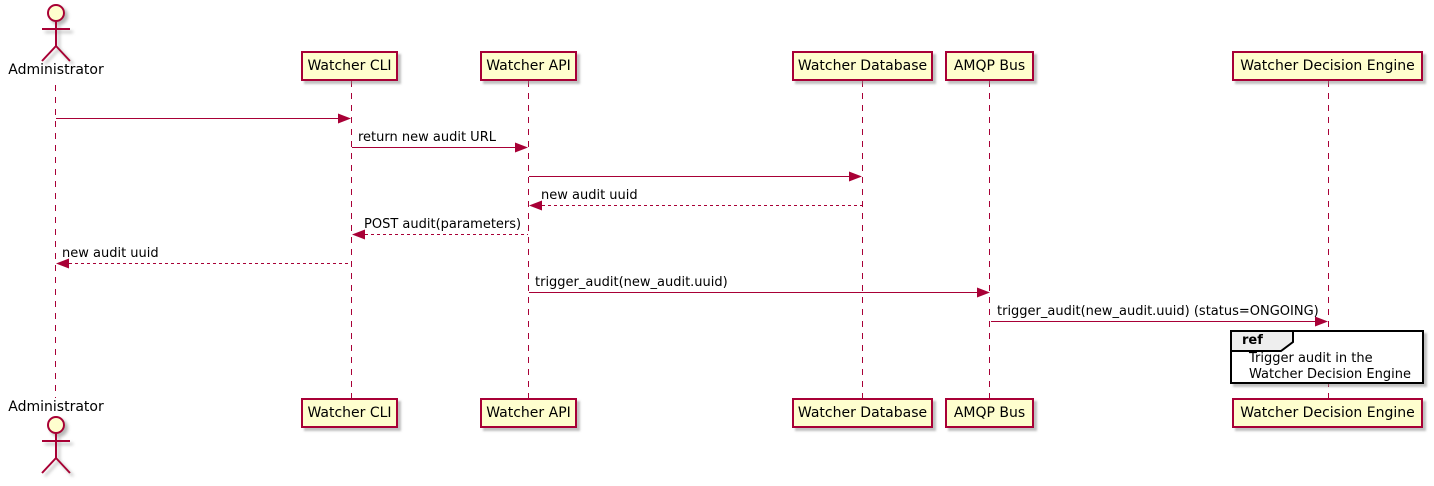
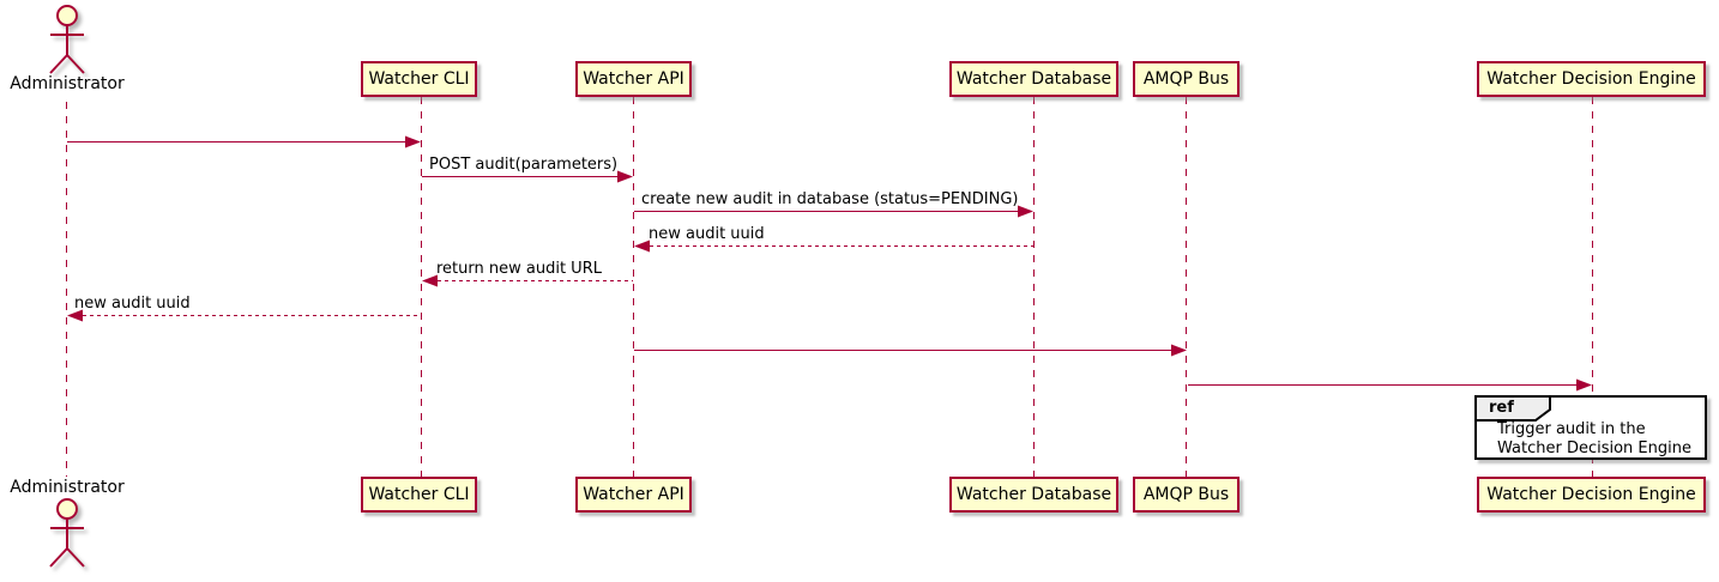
  Administrator
  Administrator
  Watcher CLI
  Watcher API
  Watcher Database
  AMQP Bus
  Watcher Decision Engine
  Watcher CLI
  Watcher API
  Watcher Database
  AMQP Bus
  Watcher Decision Engine
- return new audit URL
+ POST audit(parameters)
+ create new audit in database (status=PENDING)
  new audit uuid
- POST audit(parameters)
+ return new audit URL
  new audit uuid
- trigger_audit(new_audit.uuid)
- trigger_audit(new_audit.uuid) (status=ONGOING)
  ref
  Trigger audit in the
  Watcher Decision Engine
